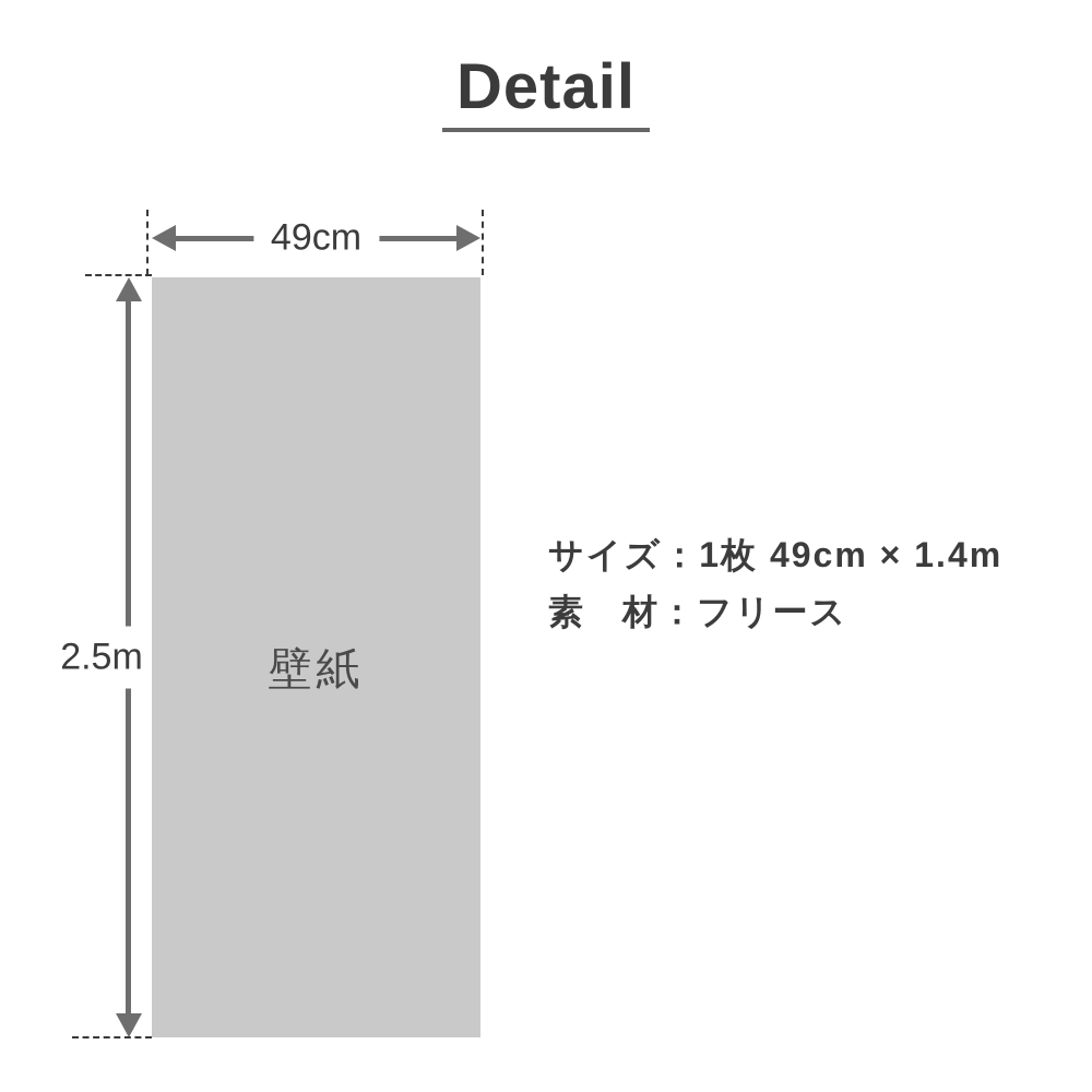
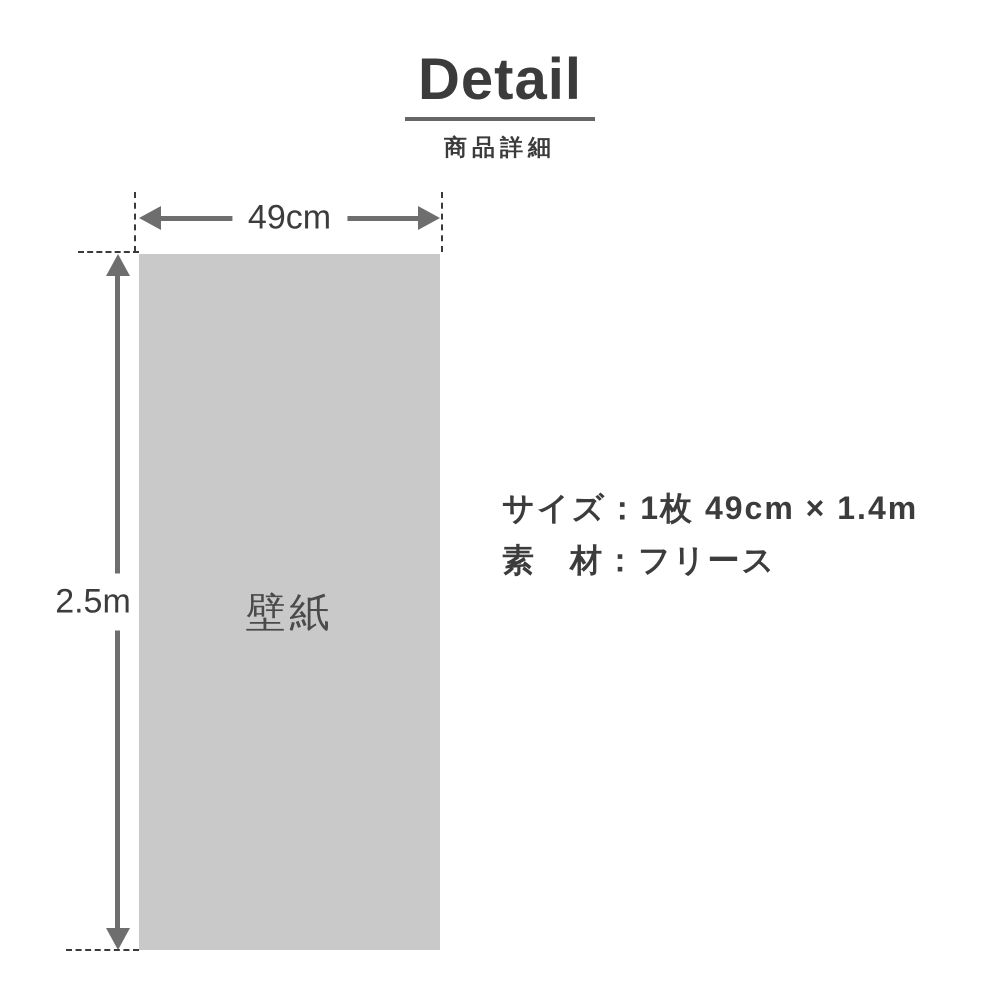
  Detail
+ 商品詳細
  壁紙
  49cm
  2.5m
  サイズ：1枚 49cm × 1.4m
  素 材：フリース
